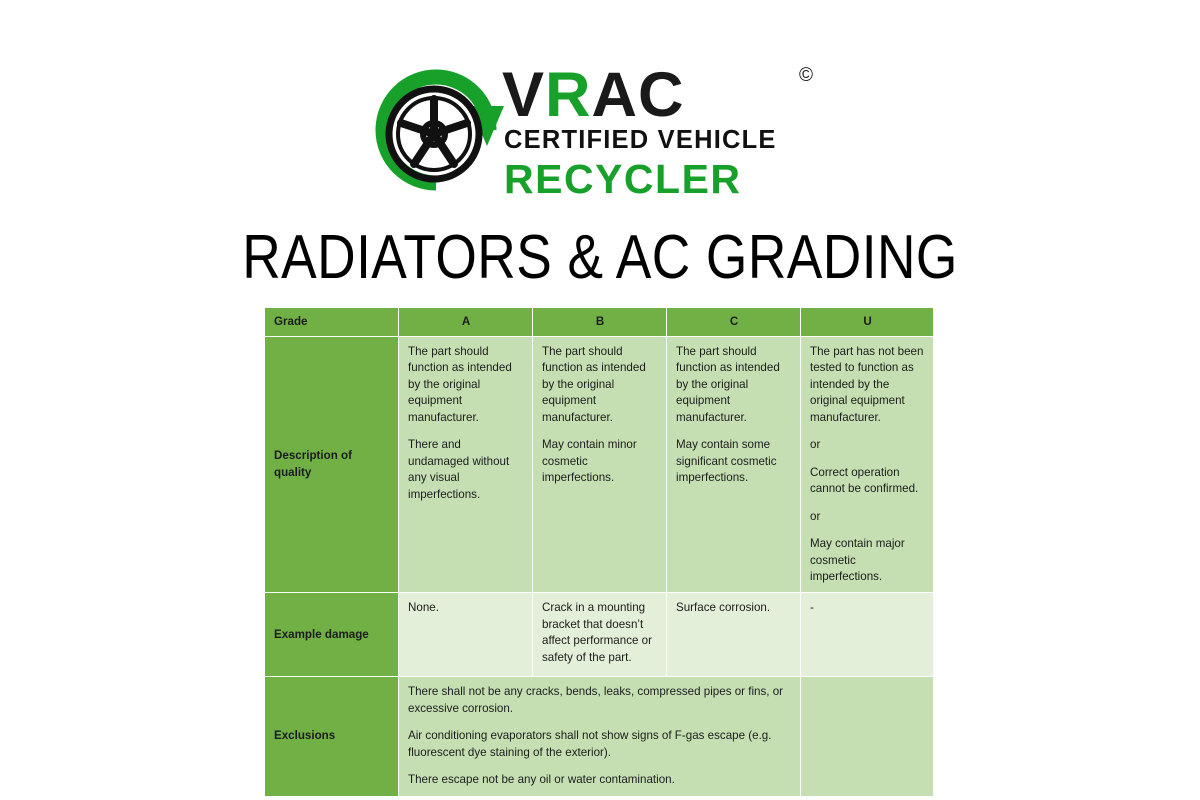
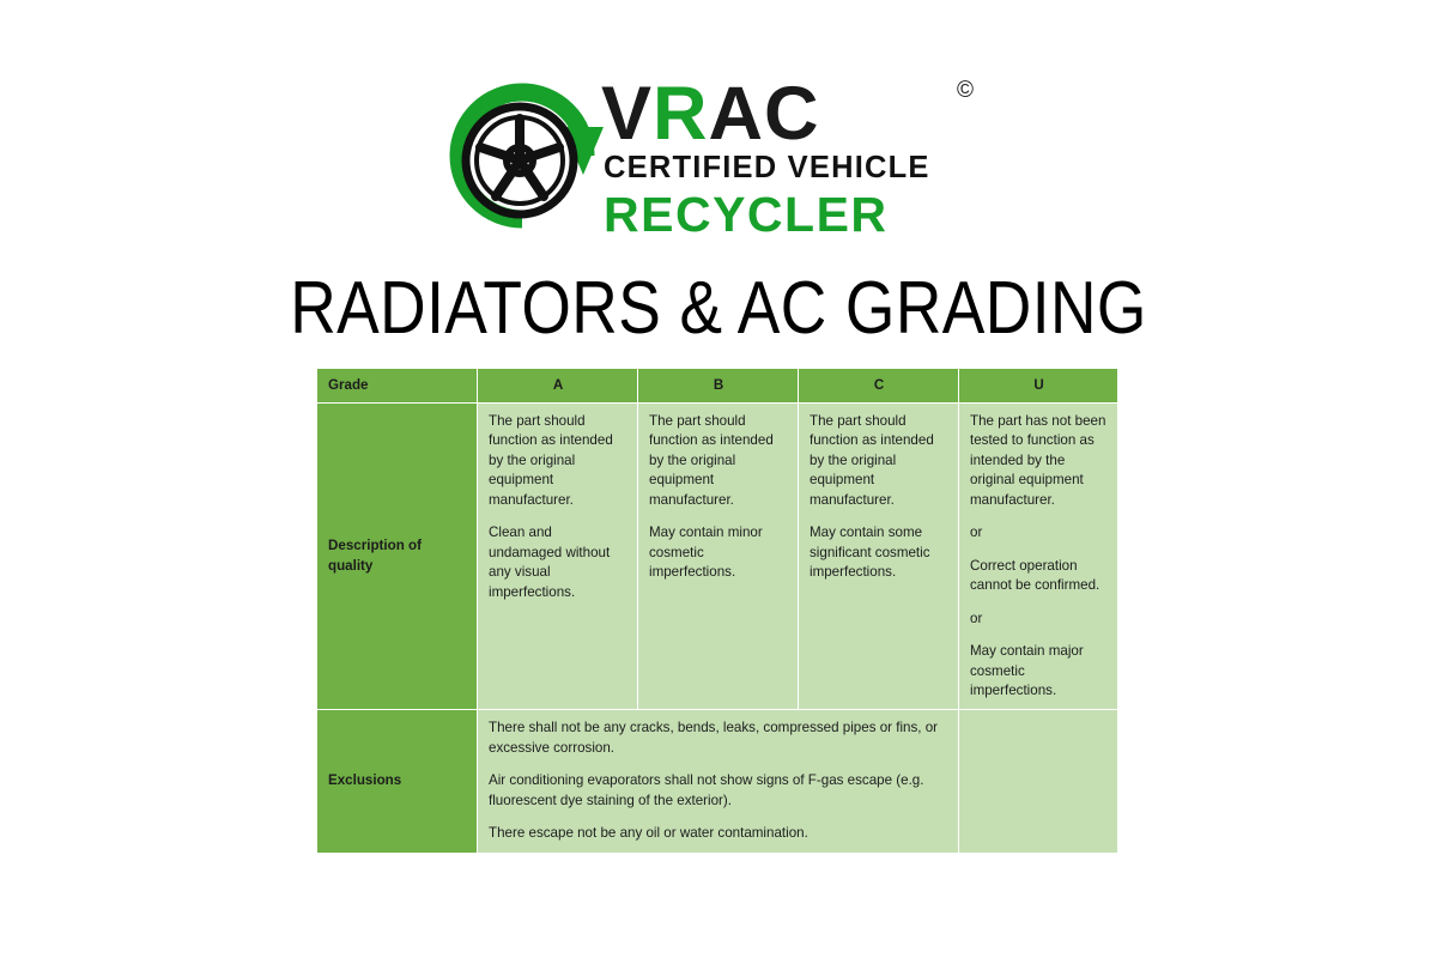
  VRAC
  ©
  CERTIFIED VEHICLE
  RECYCLER
  RADIATORS & AC GRADING
  Grade	A	B	C	U
- Description of quality	The part should function as intended by the original equipment manufacturer. There and undamaged without any visual imperfections.	The part should function as intended by the original equipment manufacturer. May contain minor cosmetic imperfections.	The part should function as intended by the original equipment manufacturer. May contain some significant cosmetic imperfections.	The part has not been tested to function as intended by the original equipment manufacturer. or Correct operation cannot be confirmed. or May contain major cosmetic imperfections.
+ Description of quality	The part should function as intended by the original equipment manufacturer. Clean and undamaged without any visual imperfections.	The part should function as intended by the original equipment manufacturer. May contain minor cosmetic imperfections.	The part should function as intended by the original equipment manufacturer. May contain some significant cosmetic imperfections.	The part has not been tested to function as intended by the original equipment manufacturer. or Correct operation cannot be confirmed. or May contain major cosmetic imperfections.
- Example damage	None.	Crack in a mounting bracket that doesn’t affect performance or safety of the part.	Surface corrosion.	-
  Exclusions	There shall not be any cracks, bends, leaks, compressed pipes or fins, or excessive corrosion. Air conditioning evaporators shall not show signs of F-gas escape (e.g. fluorescent dye staining of the exterior). There escape not be any oil or water contamination.
